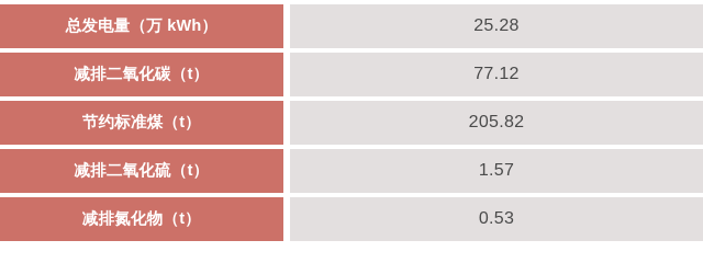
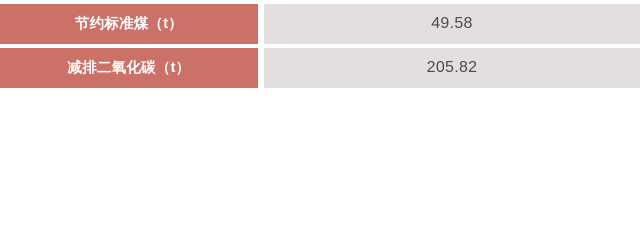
- 总发电量（万 kWh）
- 25.28
- 减排二氧化碳（t）
+ 节约标准煤（t）
- 77.12
+ 49.58
- 节约标准煤（t）
+ 减排二氧化碳（t）
  205.82
- 减排二氧化硫（t）
- 1.57
- 减排氮化物（t）
- 0.53
